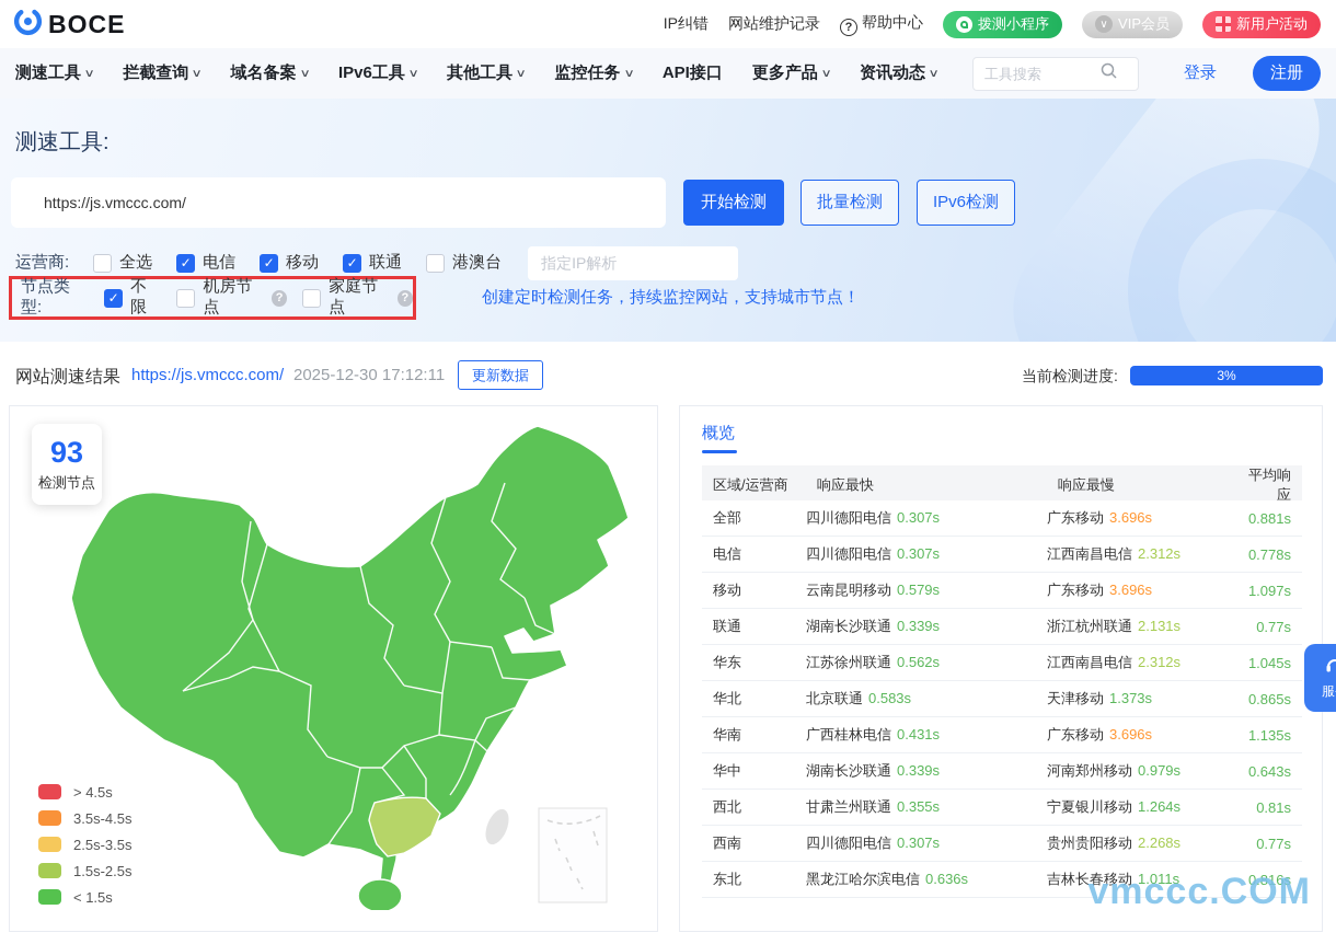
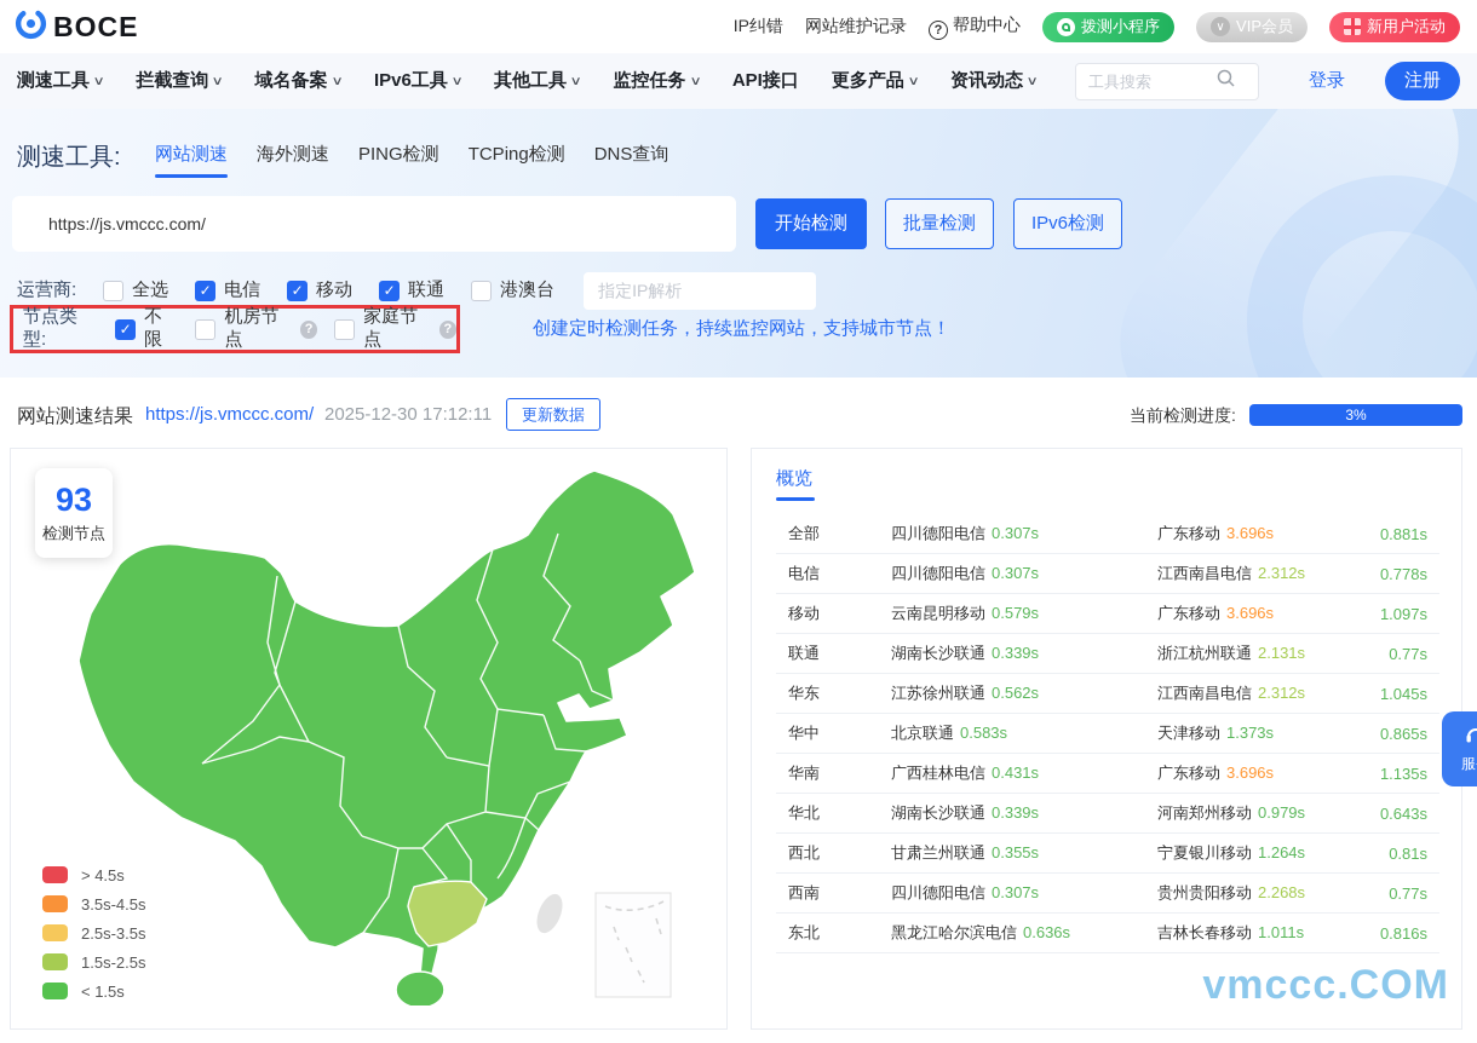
  BOCE
  IP纠错
  网站维护记录
  ? 帮助中心
  拨测小程序
  ∨
  VIP会员
  新用户活动
  测速工具
  ∨
  拦截查询
  ∨
  域名备案
  ∨
  IPv6工具
  ∨
  其他工具
  ∨
  监控任务
  ∨
  API接口
  更多产品
  ∨
  资讯动态
  ∨
  工具搜索
  登录
  注册
  测速工具:
+ 网站测速
+ 海外测速
+ PING检测
+ TCPing检测
+ DNS查询
  https://js.vmccc.com/
  开始检测
  批量检测
  IPv6检测
  运营商:
  全选
  ✓
  电信
  ✓
  移动
  ✓
  联通
  港澳台
  指定IP解析
  节点类型:
  ✓
  不限
  机房节点
  ?
  家庭节点
  ?
  创建定时检测任务，持续监控网站，支持城市节点！
  网站测速结果
  https://js.vmccc.com/
  2025-12-30 17:12:11
  更新数据
  当前检测进度:
  3%
  93
  检测节点
  > 4.5s
  3.5s-4.5s
  2.5s-3.5s
  1.5s-2.5s
  < 1.5s
  概览
- 区域/运营商
- 响应最快
- 响应最慢
- 平均响应
  全部
  四川德阳电信 0.307s
  广东移动 3.696s
  0.881s
  电信
  四川德阳电信 0.307s
  江西南昌电信 2.312s
  0.778s
  移动
  云南昆明移动 0.579s
  广东移动 3.696s
  1.097s
  联通
  湖南长沙联通 0.339s
  浙江杭州联通 2.131s
  0.77s
  华东
  江苏徐州联通 0.562s
  江西南昌电信 2.312s
  1.045s
- 华北
+ 华中
  北京联通 0.583s
  天津移动 1.373s
  0.865s
  华南
  广西桂林电信 0.431s
  广东移动 3.696s
  1.135s
- 华中
+ 华北
  湖南长沙联通 0.339s
  河南郑州移动 0.979s
  0.643s
  西北
  甘肃兰州联通 0.355s
  宁夏银川移动 1.264s
  0.81s
  西南
  四川德阳电信 0.307s
  贵州贵阳移动 2.268s
  0.77s
  东北
  黑龙江哈尔滨电信 0.636s
  吉林长春移动 1.011s
  0.816s
  vmccc.COM
